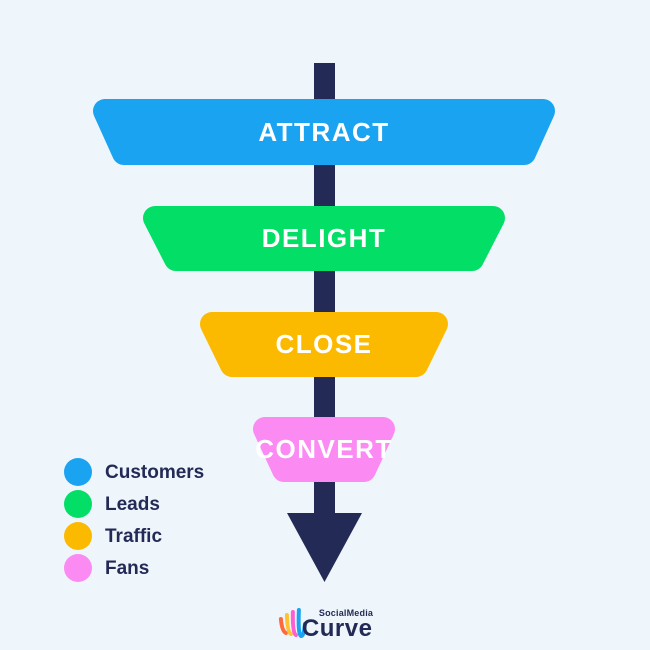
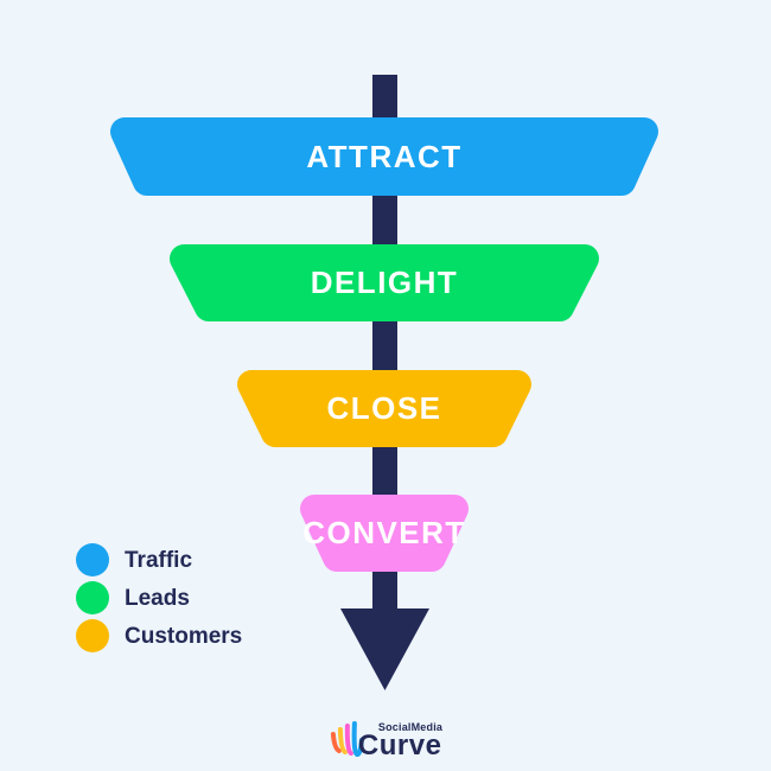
  ATTRACT
  DELIGHT
  CLOSE
  CONVERT
- Customers
+ Traffic
  Leads
- Traffic
+ Customers
- Fans
  SocialMedia
  Curve
